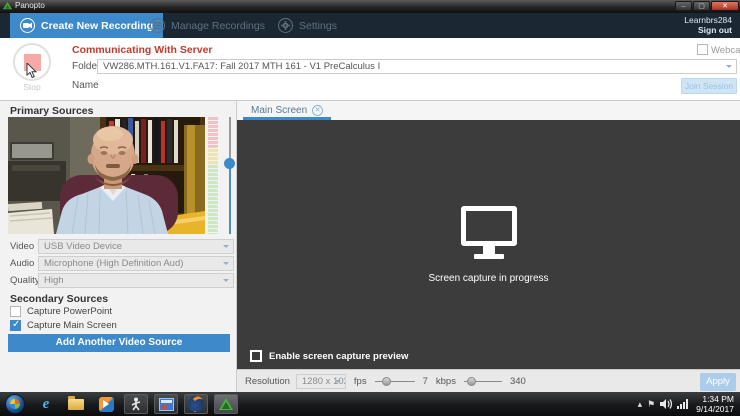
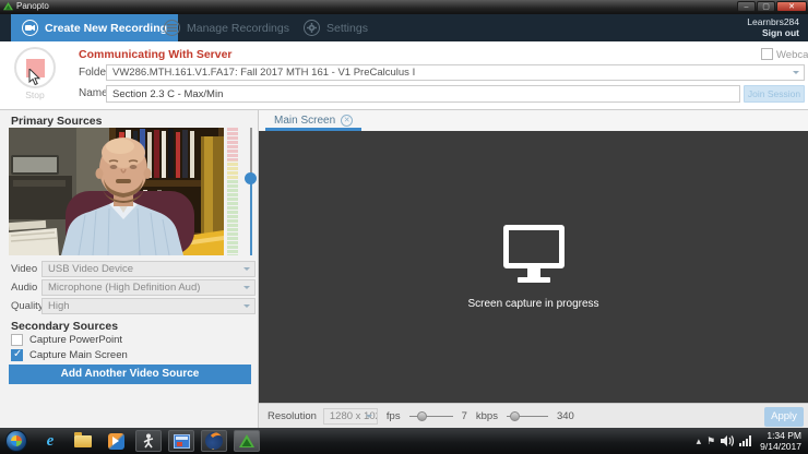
  Panopto
  Create New Recording
  Manage Recordings
  Settings
  Learnbrs284
  Sign out
  Stop
  Communicating With Server
  Folde
  VW286.MTH.161.V1.FA17: Fall 2017 MTH 161 - V1 PreCalculus I
  Name
+ Section 2.3 C - Max/Min
  Join Session
  Webca
  Primary Sources
  Video
  USB Video Device
  Audio
  Microphone (High Definition Aud)
  Qualit
  High
  Secondary Sources
  Capture PowerPoint
  Capture Main Screen
  Add Another Video Source
  Main Screen
  Screen capture in progress
- Enable screen capture preview
  Resolution
  1280 x 10
  fps
  7
  kbps
  340
  Apply
  e
  ▴
  ⚑
  1:34 PM
  9/14/2017
